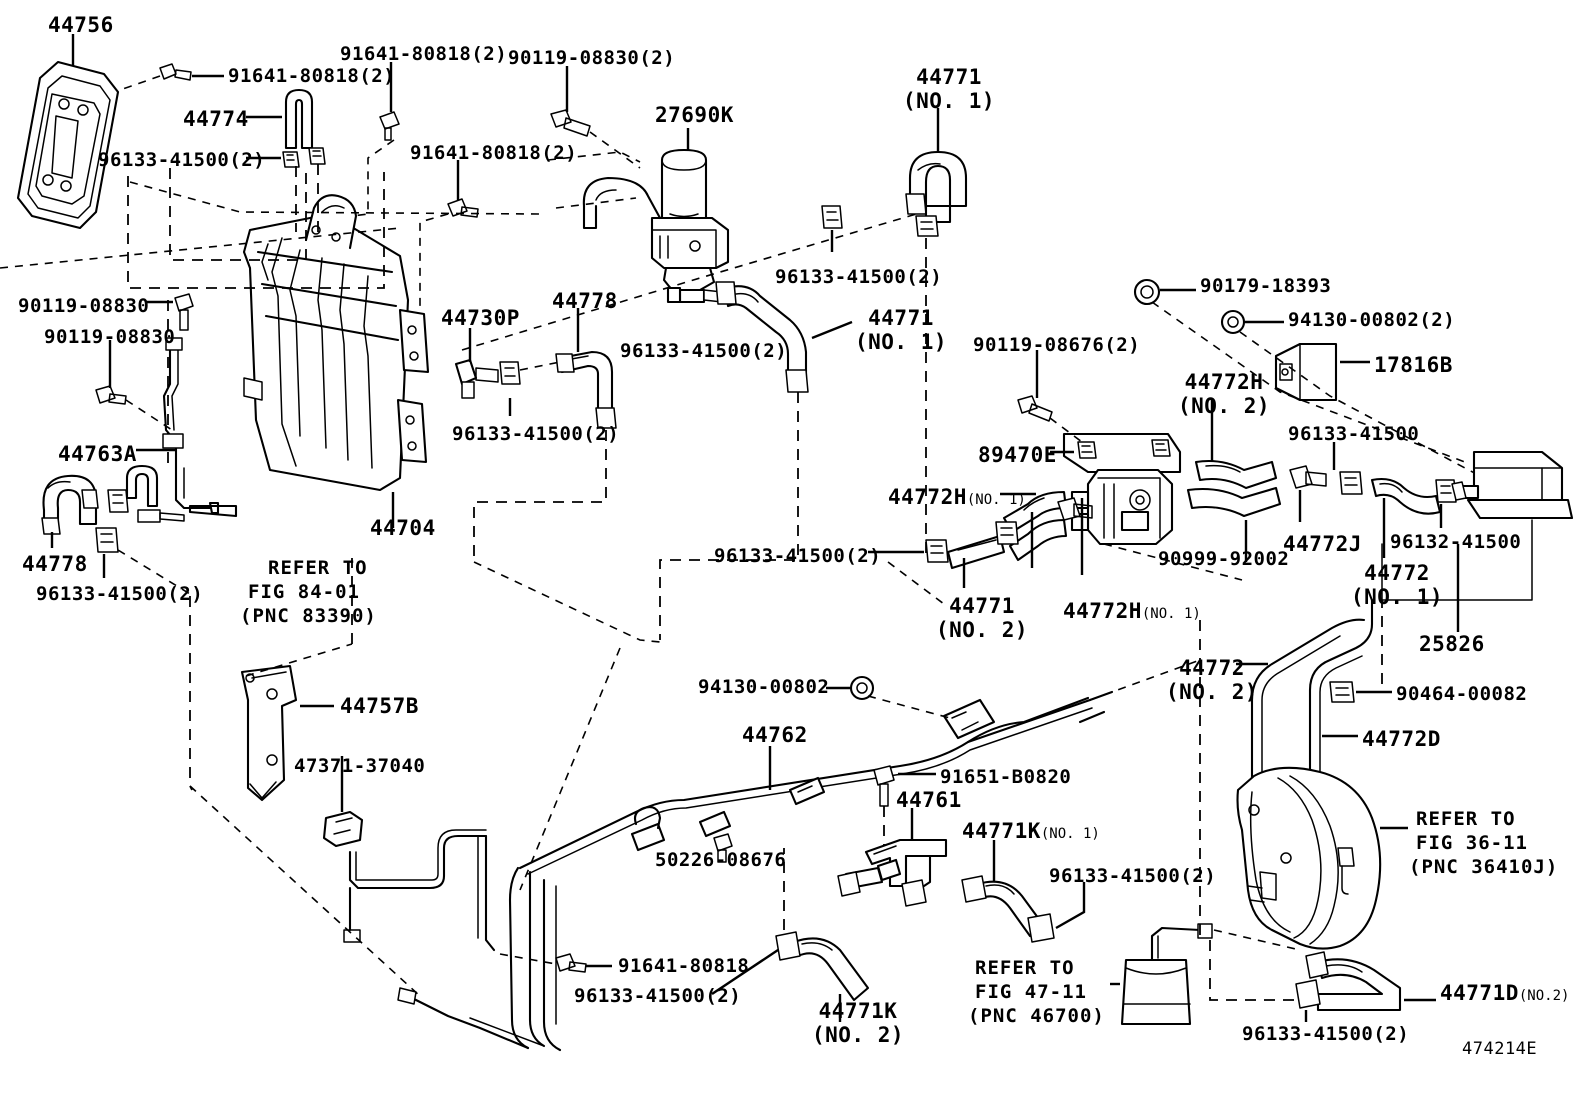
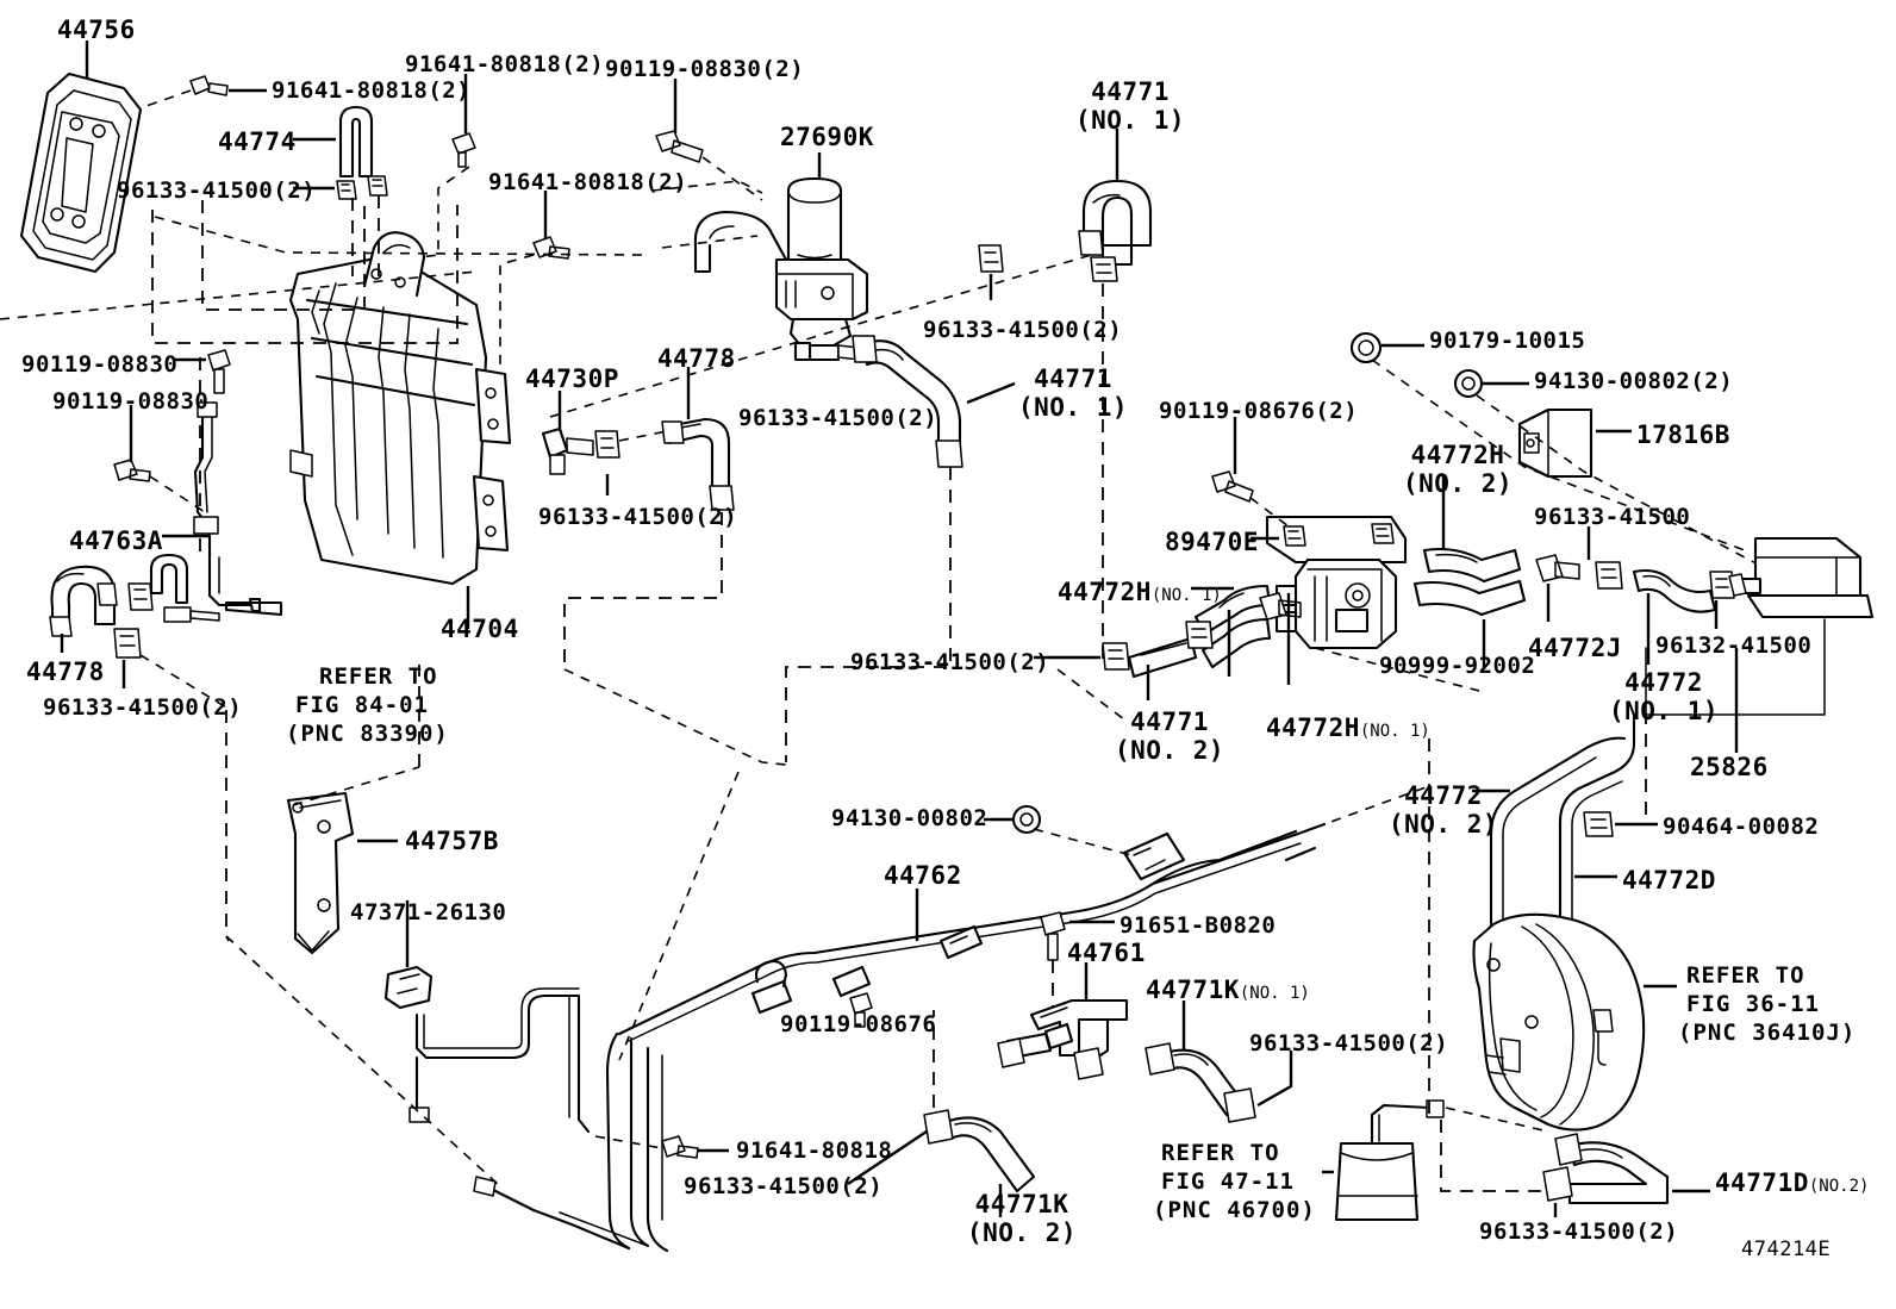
  44756
  91641-80818(2)
  91641-80818(2)
  90119-08830(2)
  27690K
  44771
  (NO. 1)
  44774
  96133-41500(2)
  91641-80818(2)
  96133-41500(2)
- 90179-18393
+ 90179-10015
  94130-00802(2)
  17816B
  90119-08830
  90119-08830
  44730P
  44778
  96133-41500(2)
  44771
  (NO. 1)
  90119-08676(2)
  44772H
  (NO. 2)
  96133-41500
  96133-41500(2)
  44763A
  89470E
  44772H(NO. 1)
  44704
  96133-41500(2)
  44772J
  96132-41500
  90999-92002
  44772
  (NO. 1)
  44778
  44771
  (NO. 2)
  44772H(NO. 1)
  96133-41500(2)
  REFER TO
  FIG 84-01
  (PNC 83390)
  25826
  44772
  (NO. 2)
  90464-00082
  94130-00802
  44757B
  44762
  44772D
- 47371-37040
+ 47371-26130
  91651-B0820
  44761
  44771K(NO. 1)
  96133-41500(2)
- 50226-08676
+ 90119-08676
  REFER TO
  FIG 36-11
  (PNC 36410J)
  91641-80818
  96133-41500(2)
  44771K
  (NO. 2)
  REFER TO
  FIG 47-11
  (PNC 46700)
  44771D(NO.2)
  96133-41500(2)
  474214E
